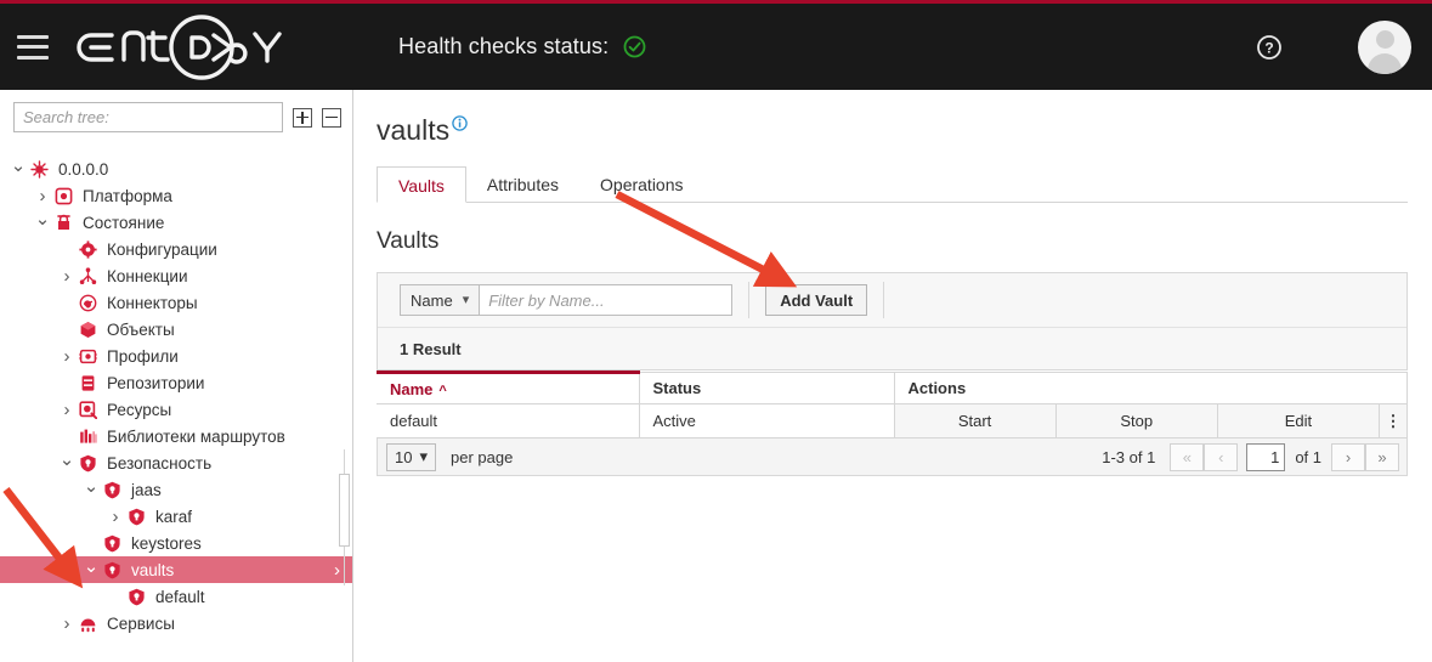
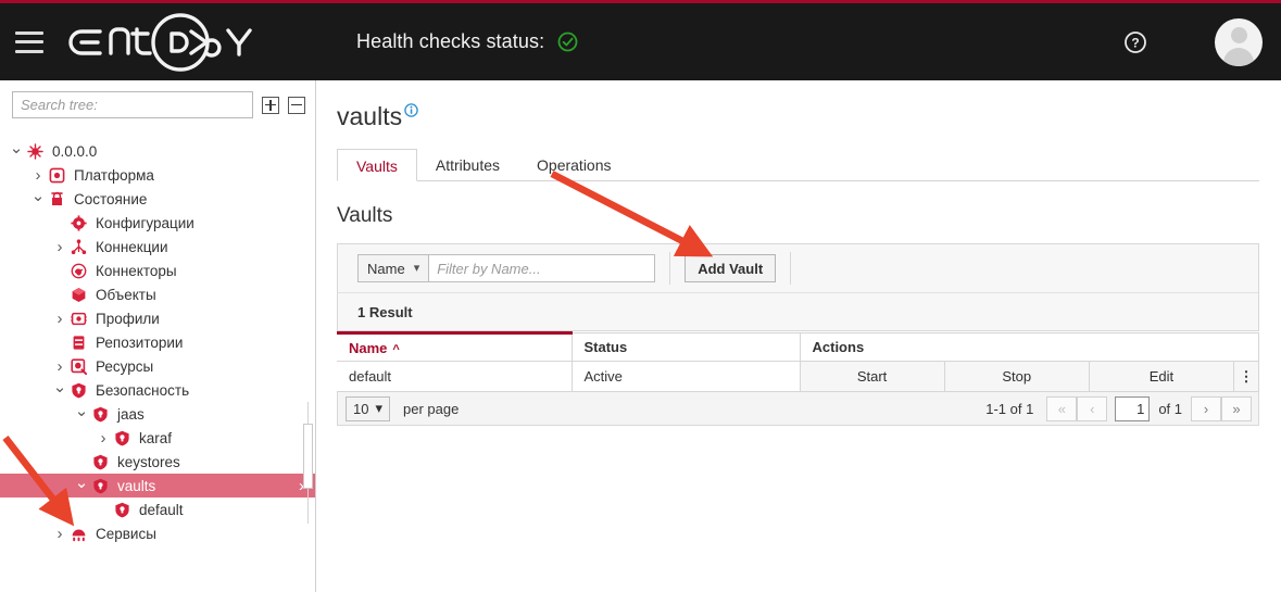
  Health checks status:
  ?
  Search tree:
  0.0.0.0
  Платформа
  Состояние
  Конфигурации
  Коннекции
  Коннекторы
  Объекты
  Профили
  Репозитории
  Ресурсы
- Библиотеки маршрутов
  Безопасность
  jaas
  karaf
  keystores
  vaults
  ›
  default
  Сервисы
  vaults
  Vaults
  Attributes
  Operations
  Vaults
  Name
  ▾
  Filter by Name...
  Add Vault
  1 Result
  Name ^	Status	Actions
  default	Active	Start Stop Edit ⋮
  10
  ▾
  per page
- 1-3 of 1
+ 1-1 of 1
  «
  ‹
  1
  of 1
  ›
  »
